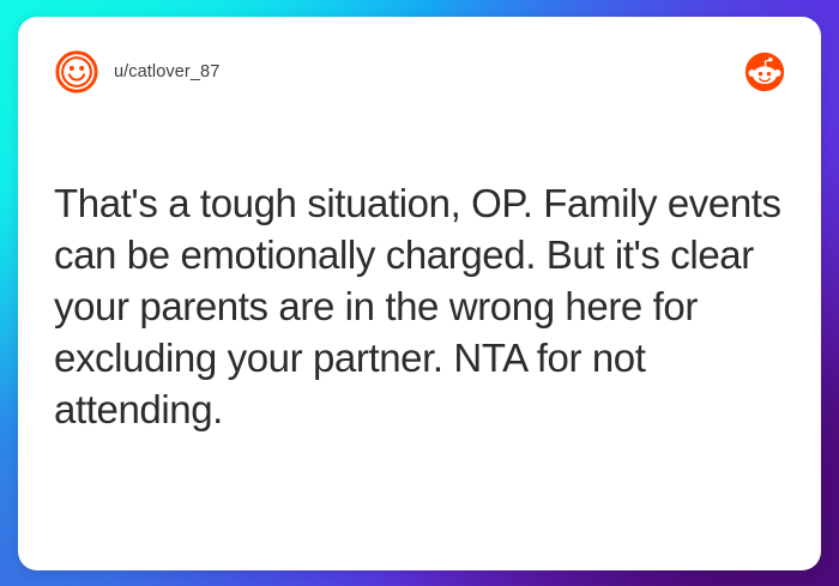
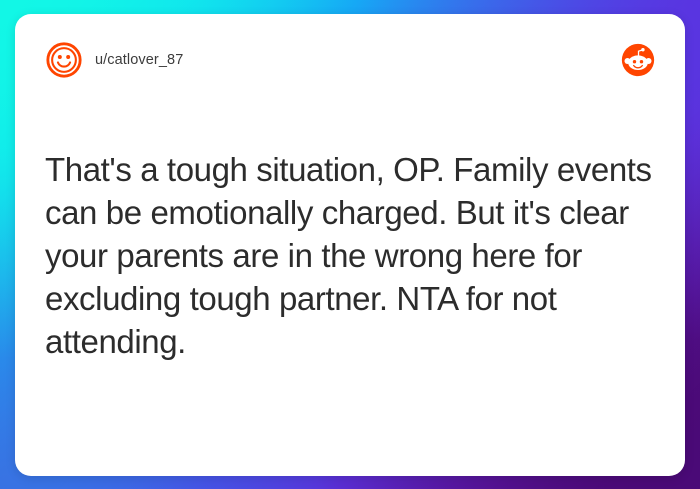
  u/catlover_87
- That's a tough situation, OP. Family events can be emotionally charged. But it's clear your parents are in the wrong here for excluding your partner. NTA for not attending.
+ That's a tough situation, OP. Family events can be emotionally charged. But it's clear your parents are in the wrong here for excluding tough partner. NTA for not attending.
